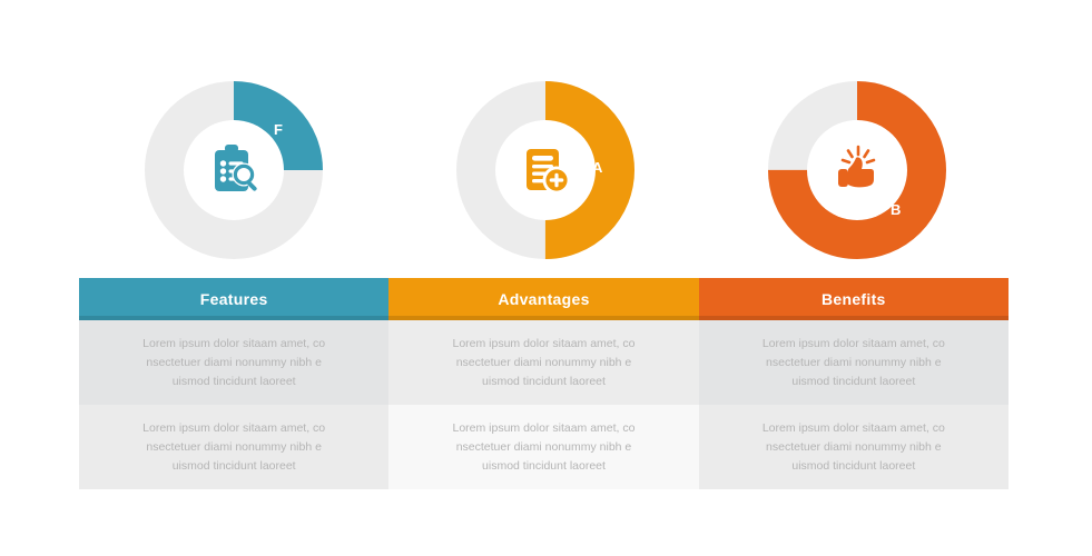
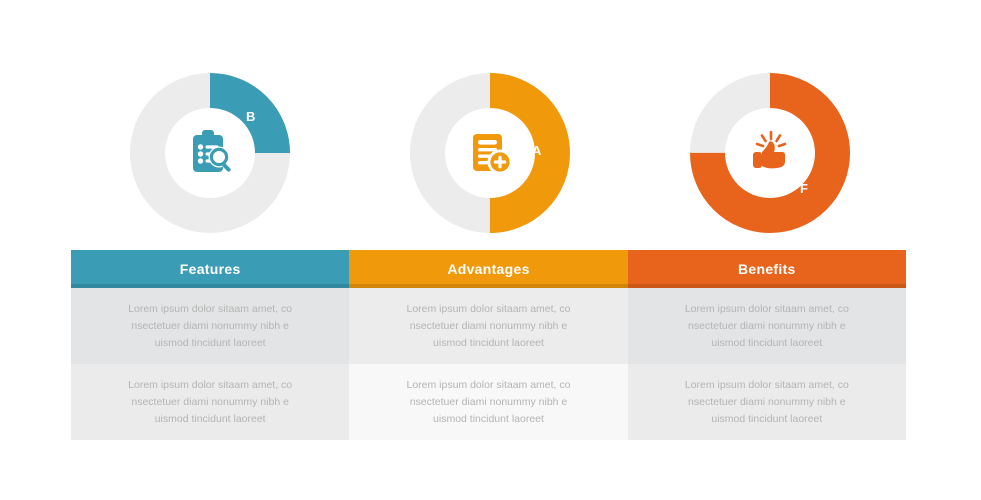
- F
+ B
  A
- B
+ F
  Features
  Lorem ipsum dolor sitaam amet, co nsectetuer diami nonummy nibh e uismod tincidunt laoreet
  Lorem ipsum dolor sitaam amet, co nsectetuer diami nonummy nibh e uismod tincidunt laoreet
  Advantages
  Lorem ipsum dolor sitaam amet, co nsectetuer diami nonummy nibh e uismod tincidunt laoreet
  Lorem ipsum dolor sitaam amet, co nsectetuer diami nonummy nibh e uismod tincidunt laoreet
  Benefits
  Lorem ipsum dolor sitaam amet, co nsectetuer diami nonummy nibh e uismod tincidunt laoreet
  Lorem ipsum dolor sitaam amet, co nsectetuer diami nonummy nibh e uismod tincidunt laoreet
